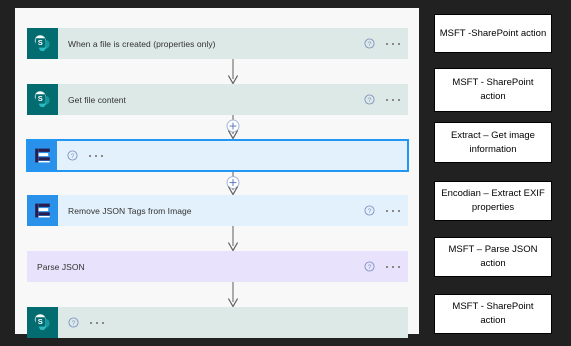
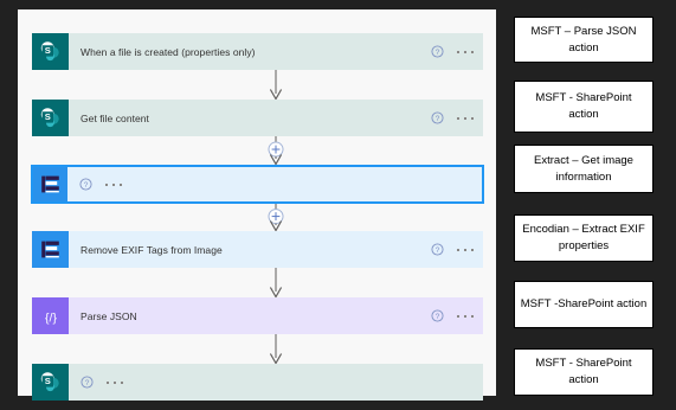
  S
  When a file is created (properties only)
  S
  Get file content
- Remove JSON Tags from Image
+ Remove EXIF Tags from Image
+ {/}
  Parse JSON
  S
- MSFT -SharePoint action
+ MSFT – Parse JSON action
  MSFT - SharePoint action
  Extract – Get image information
  Encodian – Extract EXIF properties
- MSFT – Parse JSON action
+ MSFT -SharePoint action
  MSFT - SharePoint action
